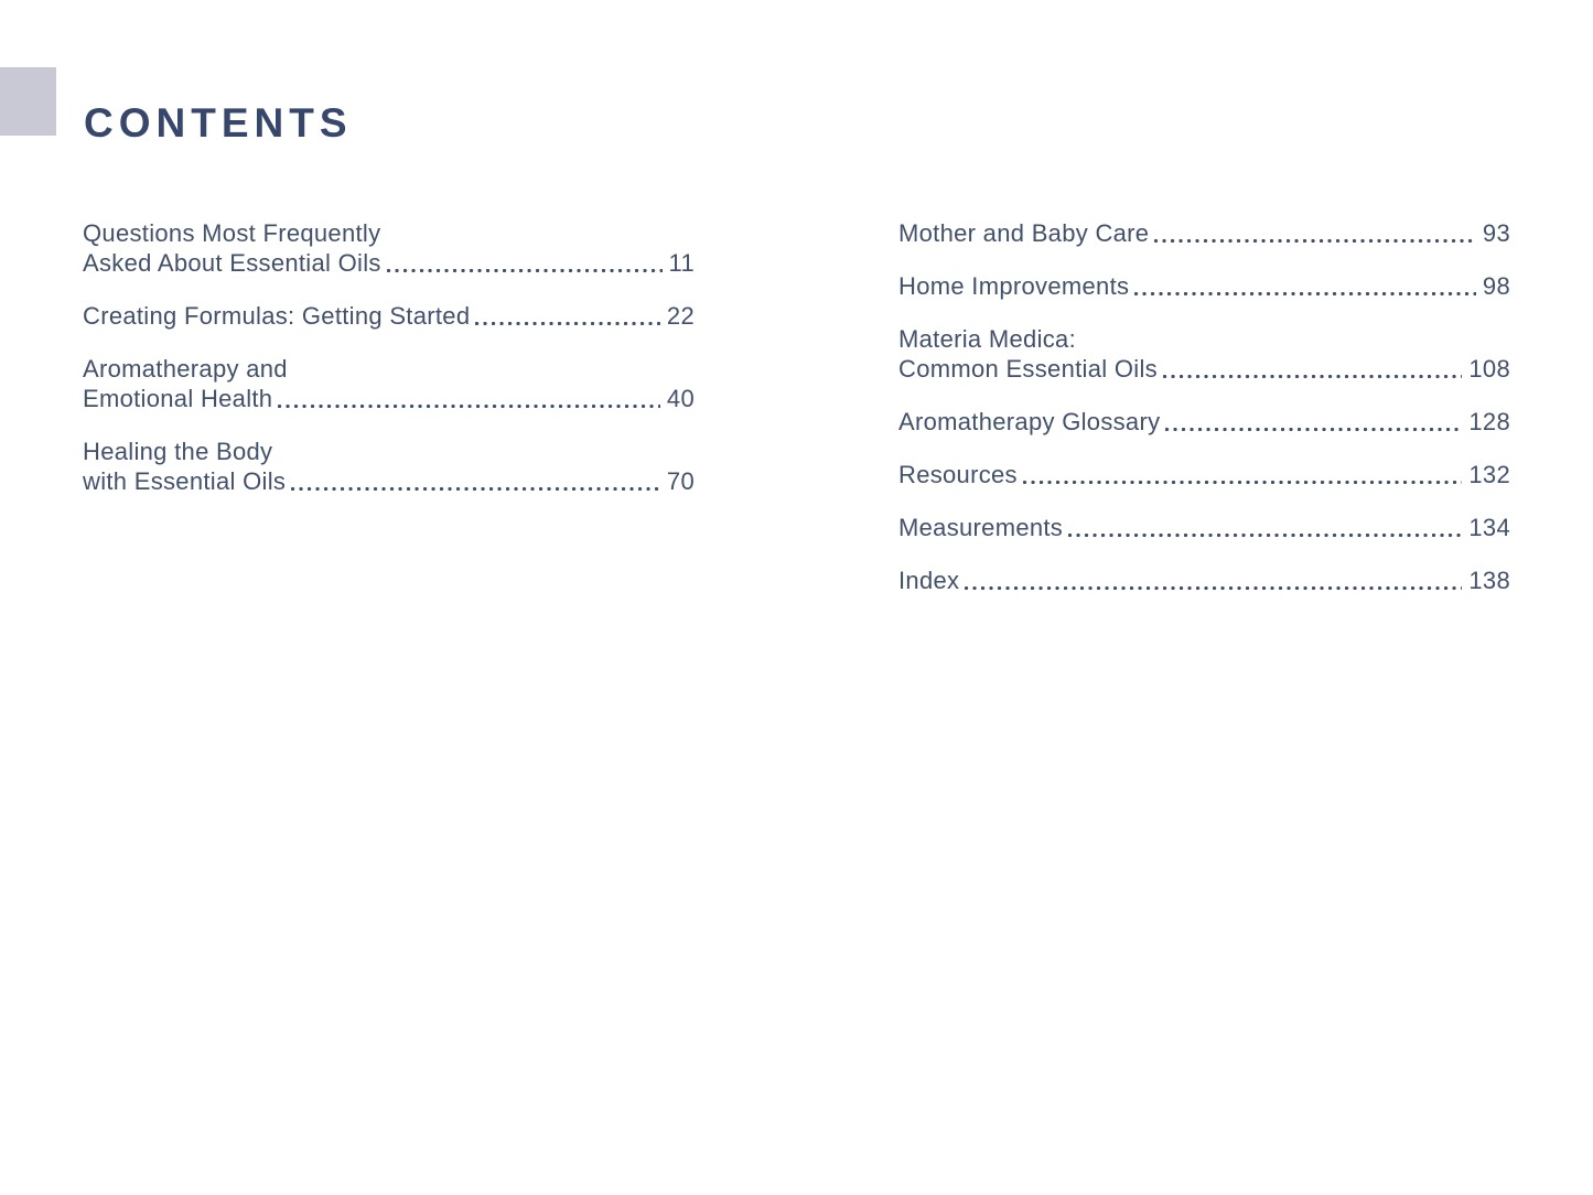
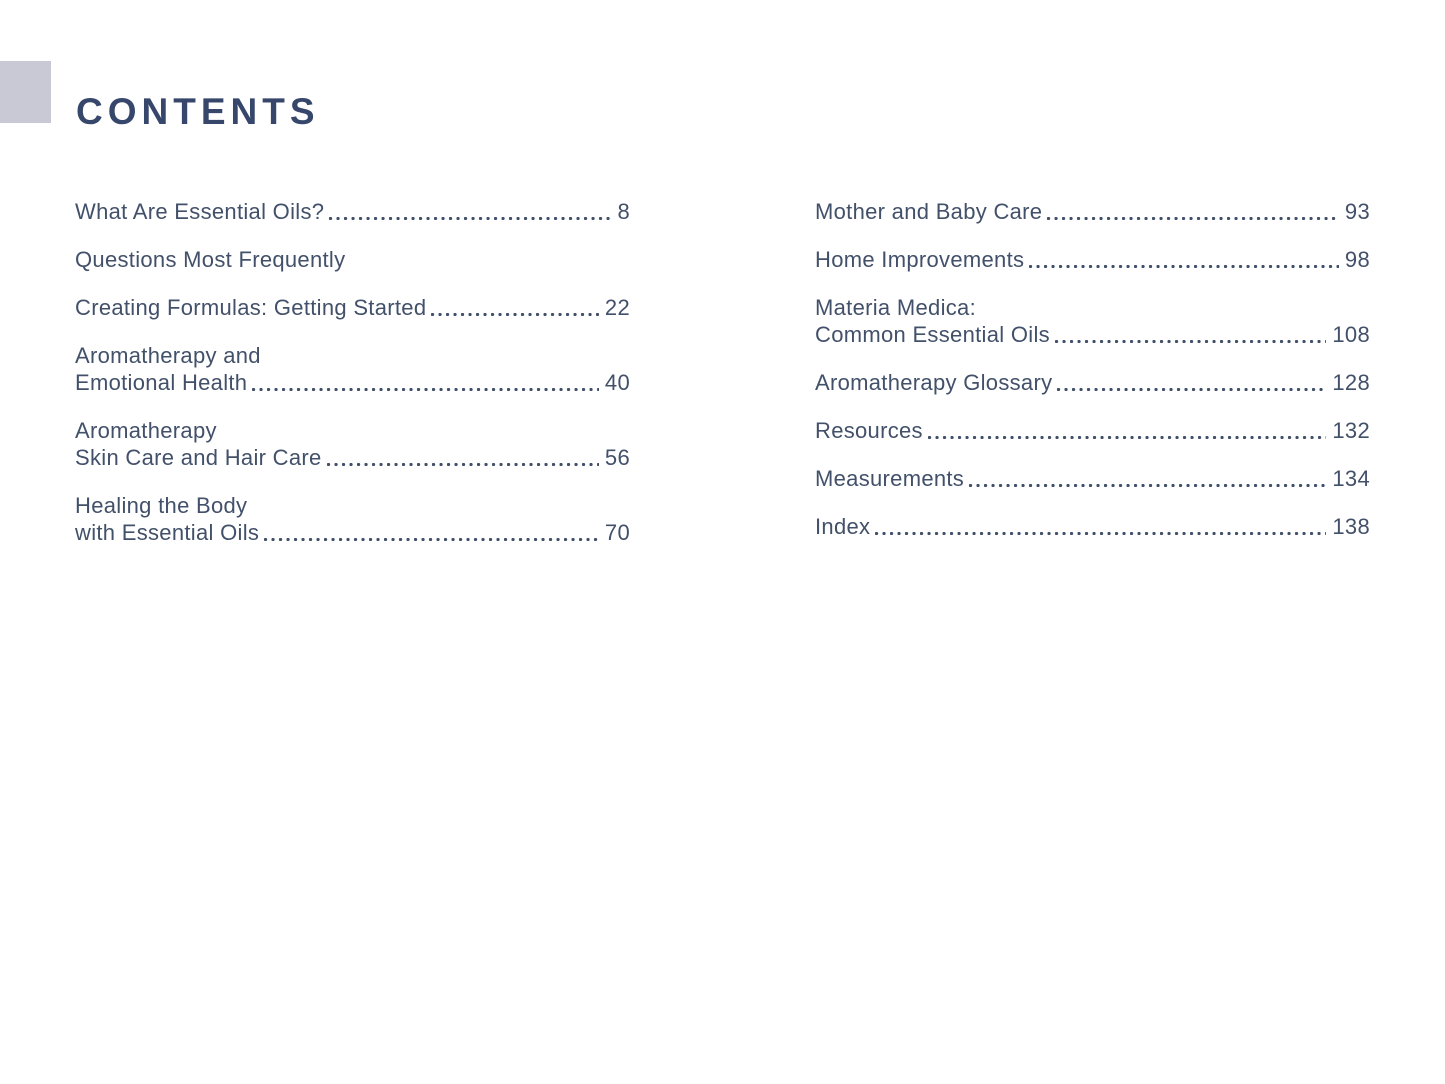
  CONTENTS
+ What Are Essential Oils?
+ 8
  Questions Most Frequently
- Asked About Essential Oils
- 11
  Creating Formulas: Getting Started
  22
  Aromatherapy and
  Emotional Health
  40
+ Aromatherapy
+ Skin Care and Hair Care
+ 56
  Healing the Body
  with Essential Oils
  70
  Mother and Baby Care
  93
  Home Improvements
  98
  Materia Medica:
  Common Essential Oils
  108
  Aromatherapy Glossary
  128
  Resources
  132
  Measurements
  134
  Index
  138
